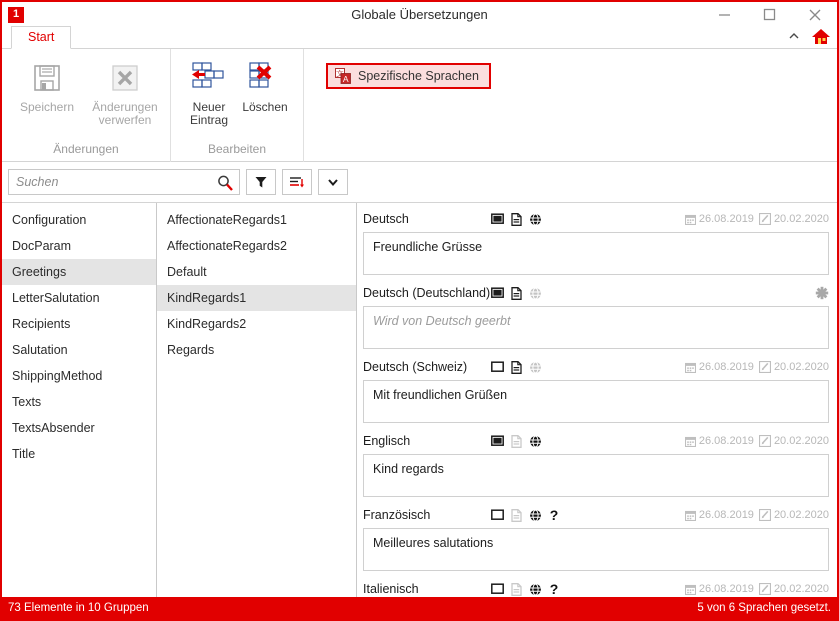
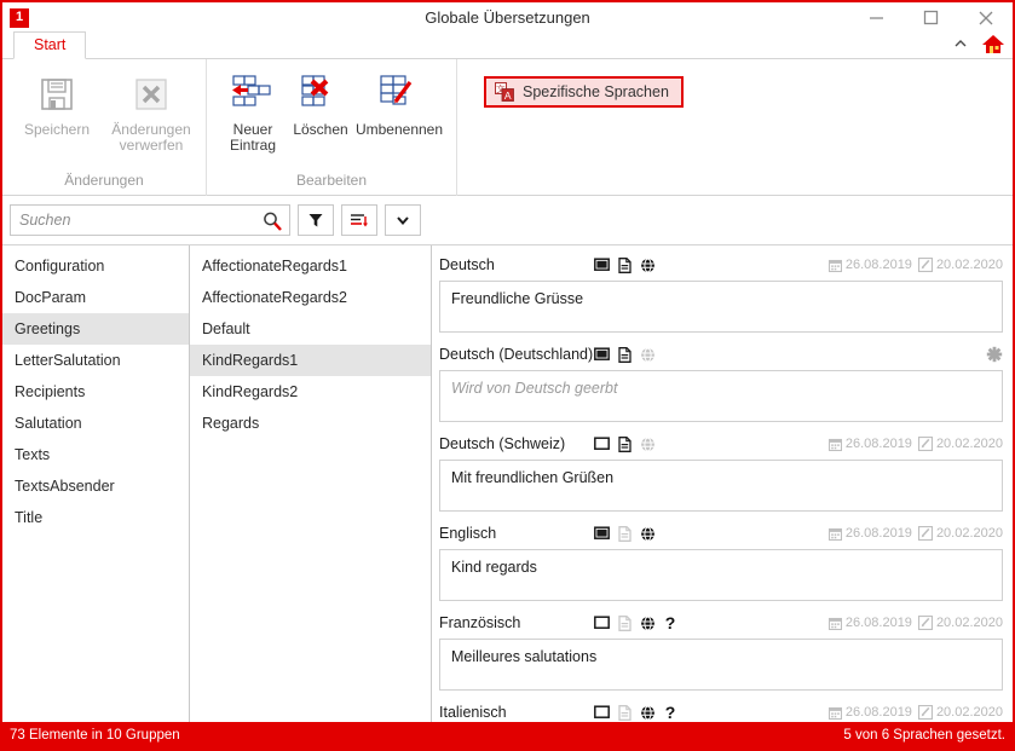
  1
  Globale Übersetzungen
  Start
  Speichern
  Änderungen verwerfen
  Änderungen
  Neuer Eintrag
  Löschen
+ Umbenennen
  Bearbeiten
  文
  A
  Spezifische Sprachen
  Suchen
  Configuration
  DocParam
  Greetings
  LetterSalutation
  Recipients
  Salutation
- ShippingMethod
  Texts
  TextsAbsender
  Title
  AffectionateRegards1
  AffectionateRegards2
  Default
  KindRegards1
  KindRegards2
  Regards
  Deutsch
  26.08.2019
  20.02.2020
  Freundliche Grüsse
  Deutsch (Deutschland)
  Wird von Deutsch geerbt
  Deutsch (Schweiz)
  26.08.2019
  20.02.2020
  Mit freundlichen Grüßen
  Englisch
  26.08.2019
  20.02.2020
  Kind regards
  Französisch
  ?
  26.08.2019
  20.02.2020
  Meilleures salutations
  Italienisch
  ?
  26.08.2019
  20.02.2020
  73 Elemente in 10 Gruppen
  5 von 6 Sprachen gesetzt.
